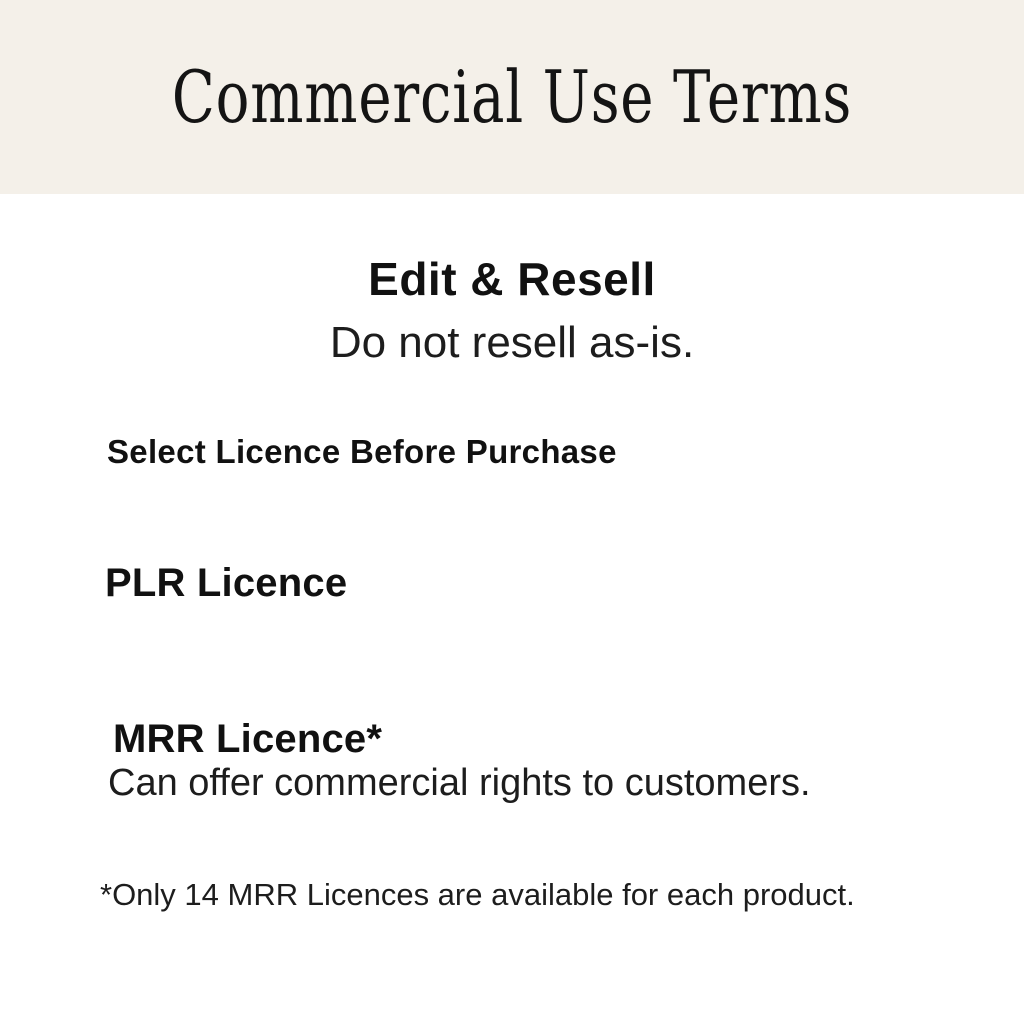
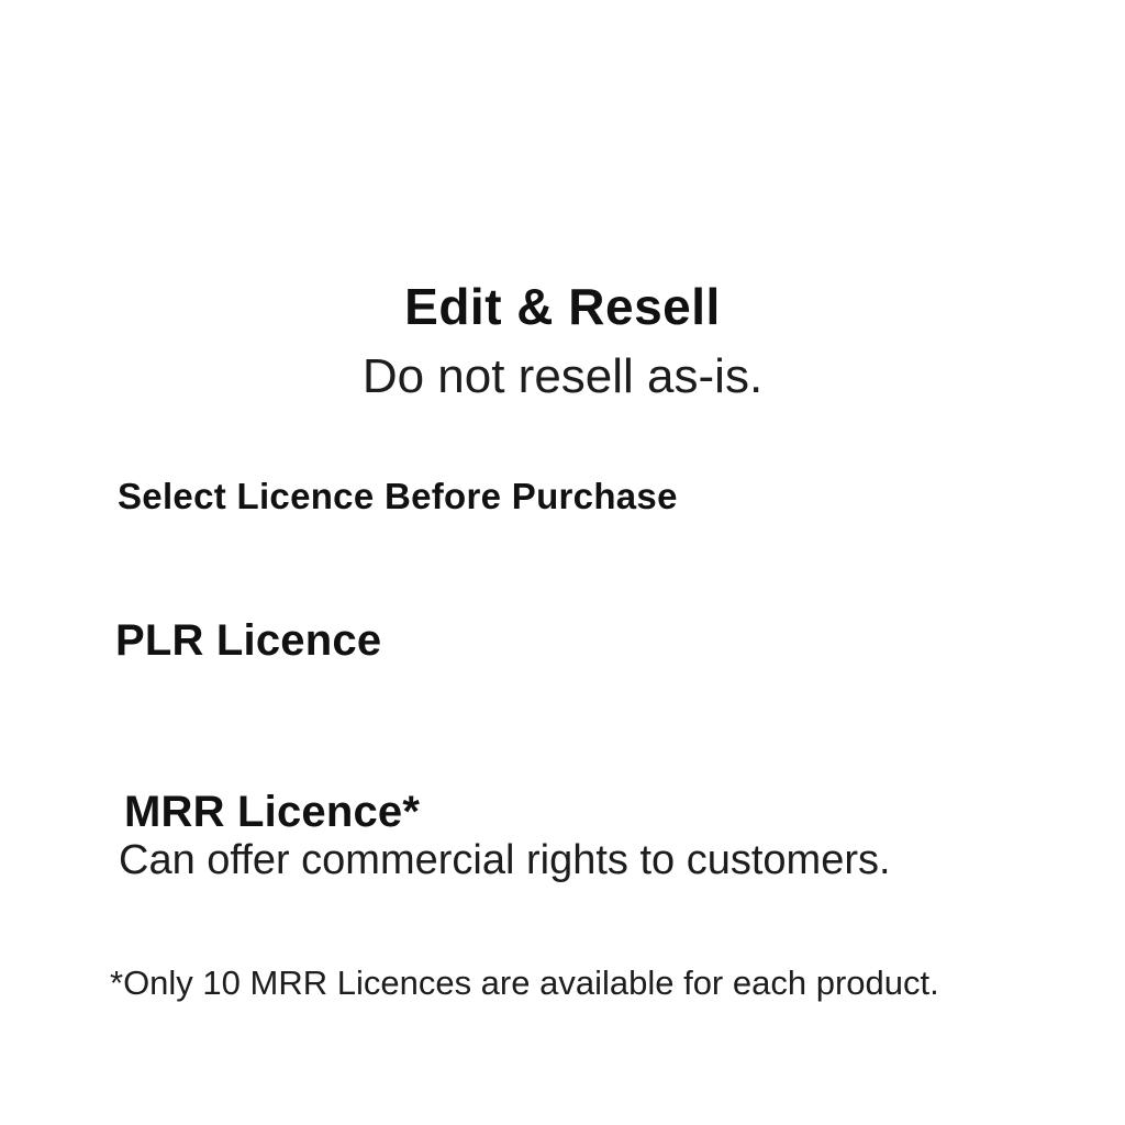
- Commercial Use Terms
  Edit & Resell
  Do not resell as-is.
  Select Licence Before Purchase
  PLR Licence
  MRR Licence*
  Can offer commercial rights to customers.
- *Only 14 MRR Licences are available for each product.
+ *Only 10 MRR Licences are available for each product.
